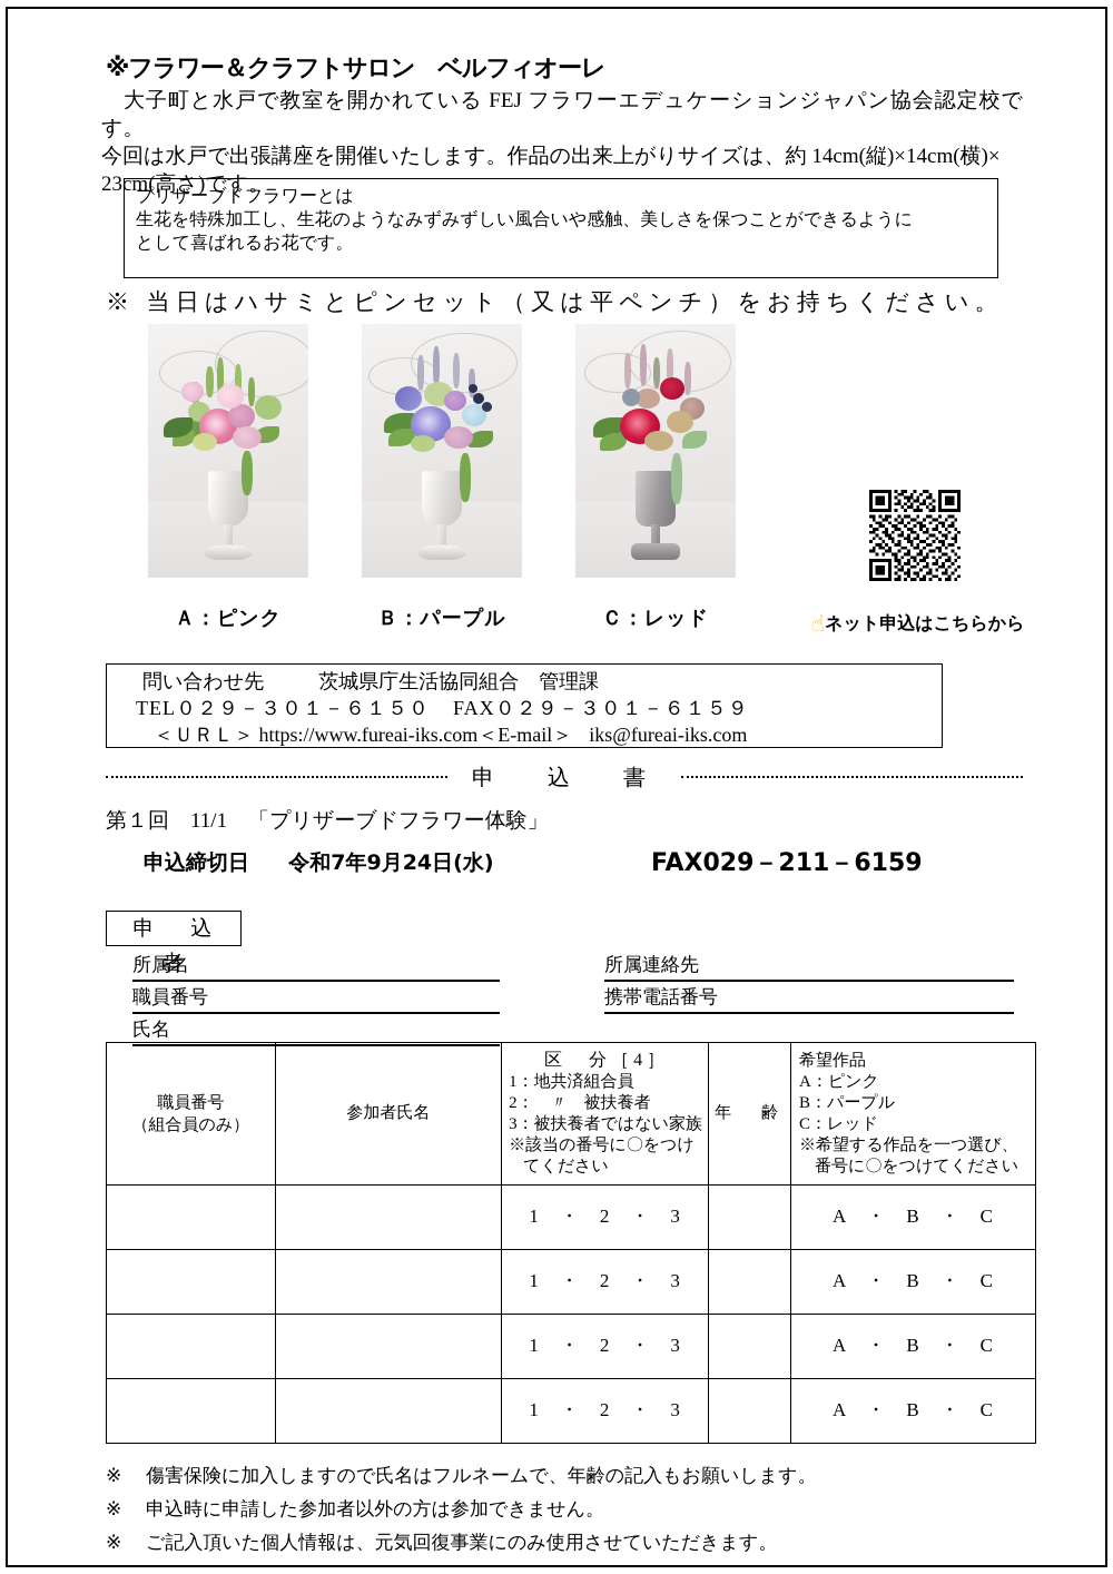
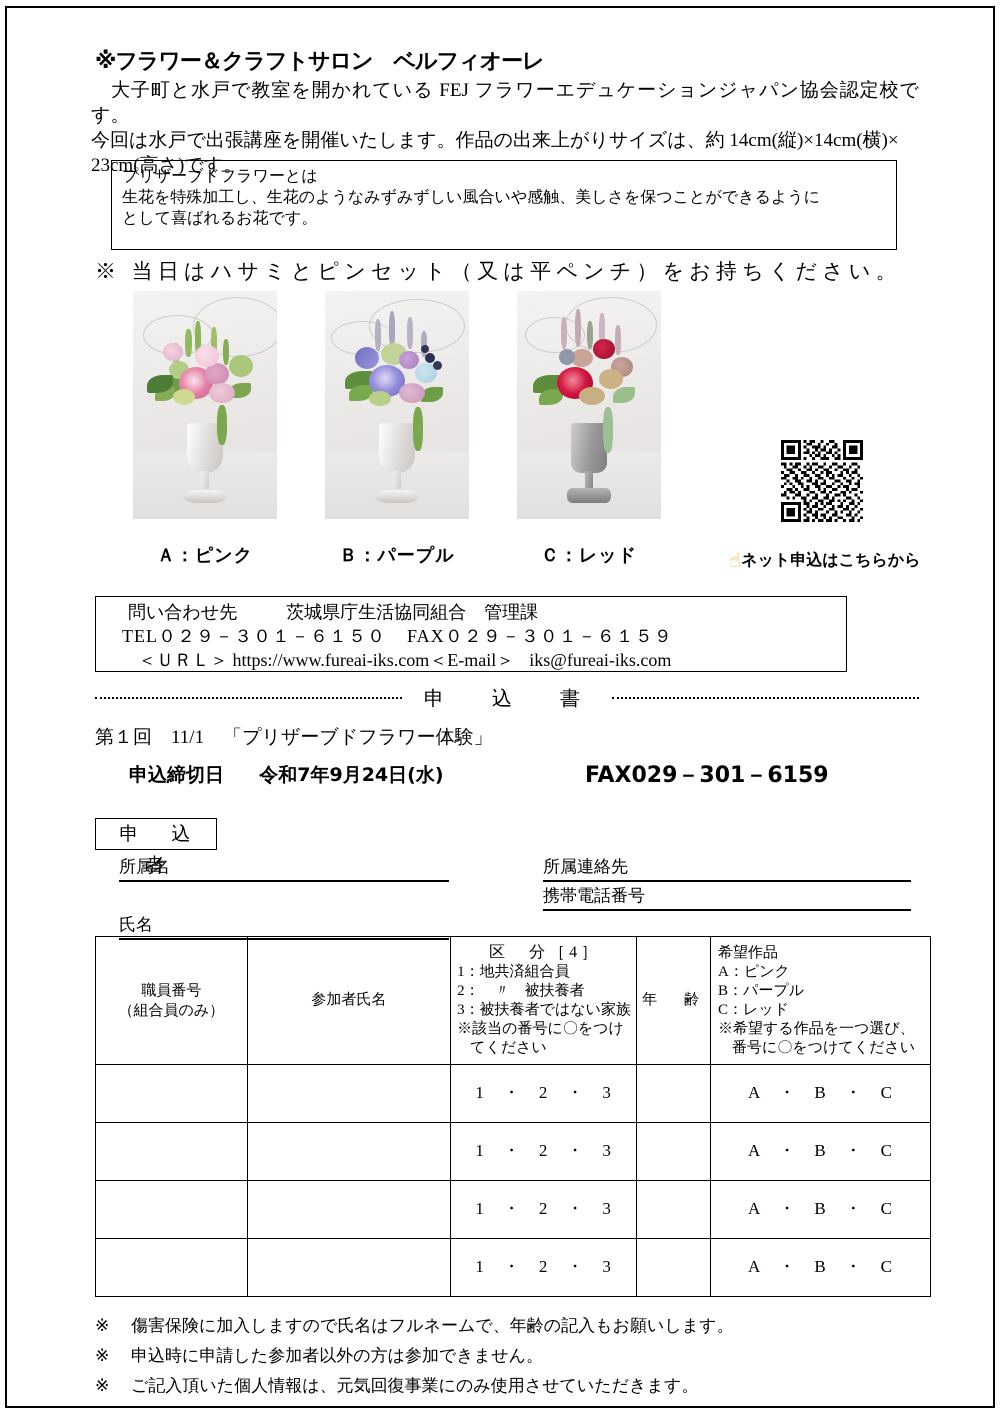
  ※フラワー＆クラフトサロン ベルフィオーレ
  大子町と水戸で教室を開かれている FEJ フラワーエデュケーションジャパン協会認定校です。
  今回は水戸で出張講座を開催いたします。作品の出来上がりサイズは、約 14cm(縦)×14cm(横)×
  23cm(高さ)です。
  プリザーブドフラワーとは
  生花を特殊加工し、生花のようなみずみずしい風合いや感触、美しさを保つことができるように
  として喜ばれるお花です。
  ※ 当日はハサミとピンセット（又は平ペンチ）をお持ちください。
  Ａ：ピンク
  Ｂ：パープル
  Ｃ：レッド
  ☝ネット申込はこちらから
  問い合わせ先 茨城県庁生活協同組合 管理課
  TEL０２９－３０１－６１５０ FAX０２９－３０１－６１５９
  ＜ＵＲＬ＞ https://www.fureai-iks.com＜E-mail＞ iks@fureai-iks.com
  申 込 書
  第１回 11/1 「プリザーブドフラワー体験」
  申込締切日 令和7年9月24日(水)
- FAX029－211－6159
+ FAX029－301－6159
  申 込 者
  所属名
- 職員番号
  氏名
  所属連絡先
  携帯電話番号
  職員番号 （組合員のみ）	参加者氏名	区 分［4］ 1：地共済組合員 2： 〃 被扶養者 3：被扶養者ではない家族 ※該当の番号に〇をつけ てください	年 齢	希望作品 A：ピンク B：パープル C：レッド ※希望する作品を一つ選び、 番号に〇をつけてください
  		1 ・ 2 ・ 3		A ・ B ・ C
  		1 ・ 2 ・ 3		A ・ B ・ C
  		1 ・ 2 ・ 3		A ・ B ・ C
  		1 ・ 2 ・ 3		A ・ B ・ C
  ※
  傷害保険に加入しますので氏名はフルネームで、年齢の記入もお願いします。
  ※
  申込時に申請した参加者以外の方は参加できません。
  ※
  ご記入頂いた個人情報は、元気回復事業にのみ使用させていただきます。
